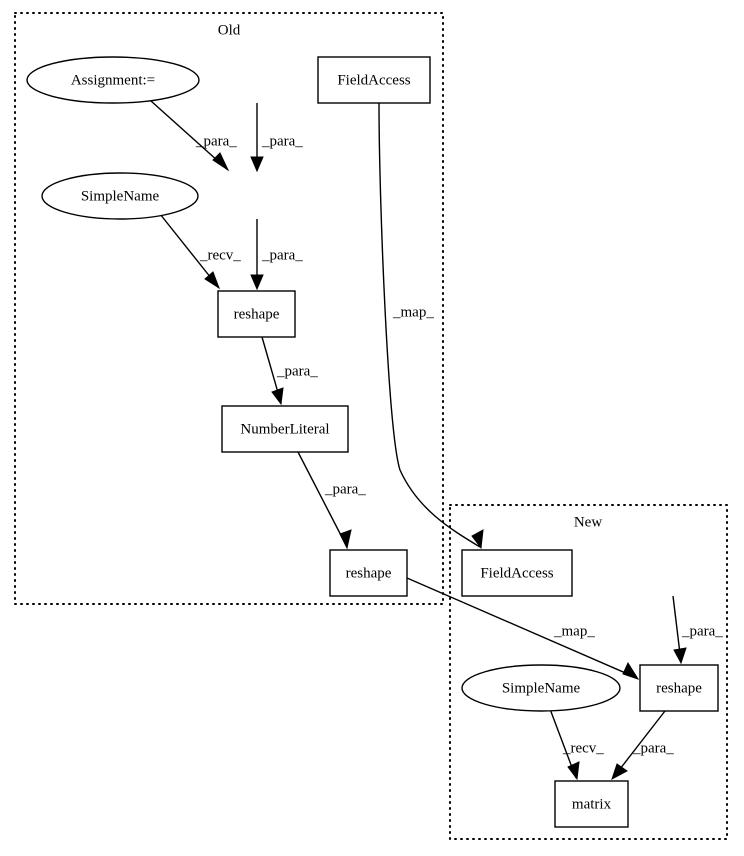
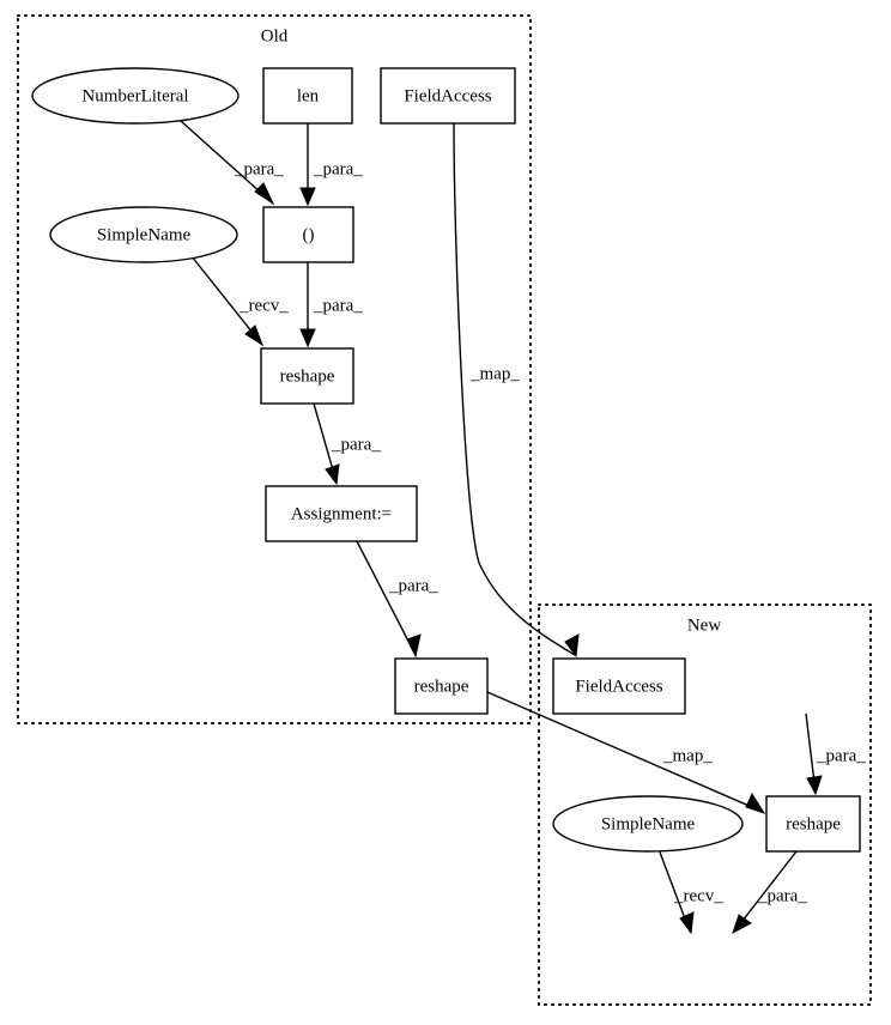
  Old
  New
  _para_
  _para_
  _recv_
  _para_
  _para_
  _para_
  _map_
  _map_
  _para_
  _recv_
  _para_
- Assignment:=
+ NumberLiteral
+ len
  FieldAccess
  SimpleName
+ ()
  reshape
- NumberLiteral
+ Assignment:=
  reshape
  FieldAccess
  SimpleName
  reshape
- matrix
